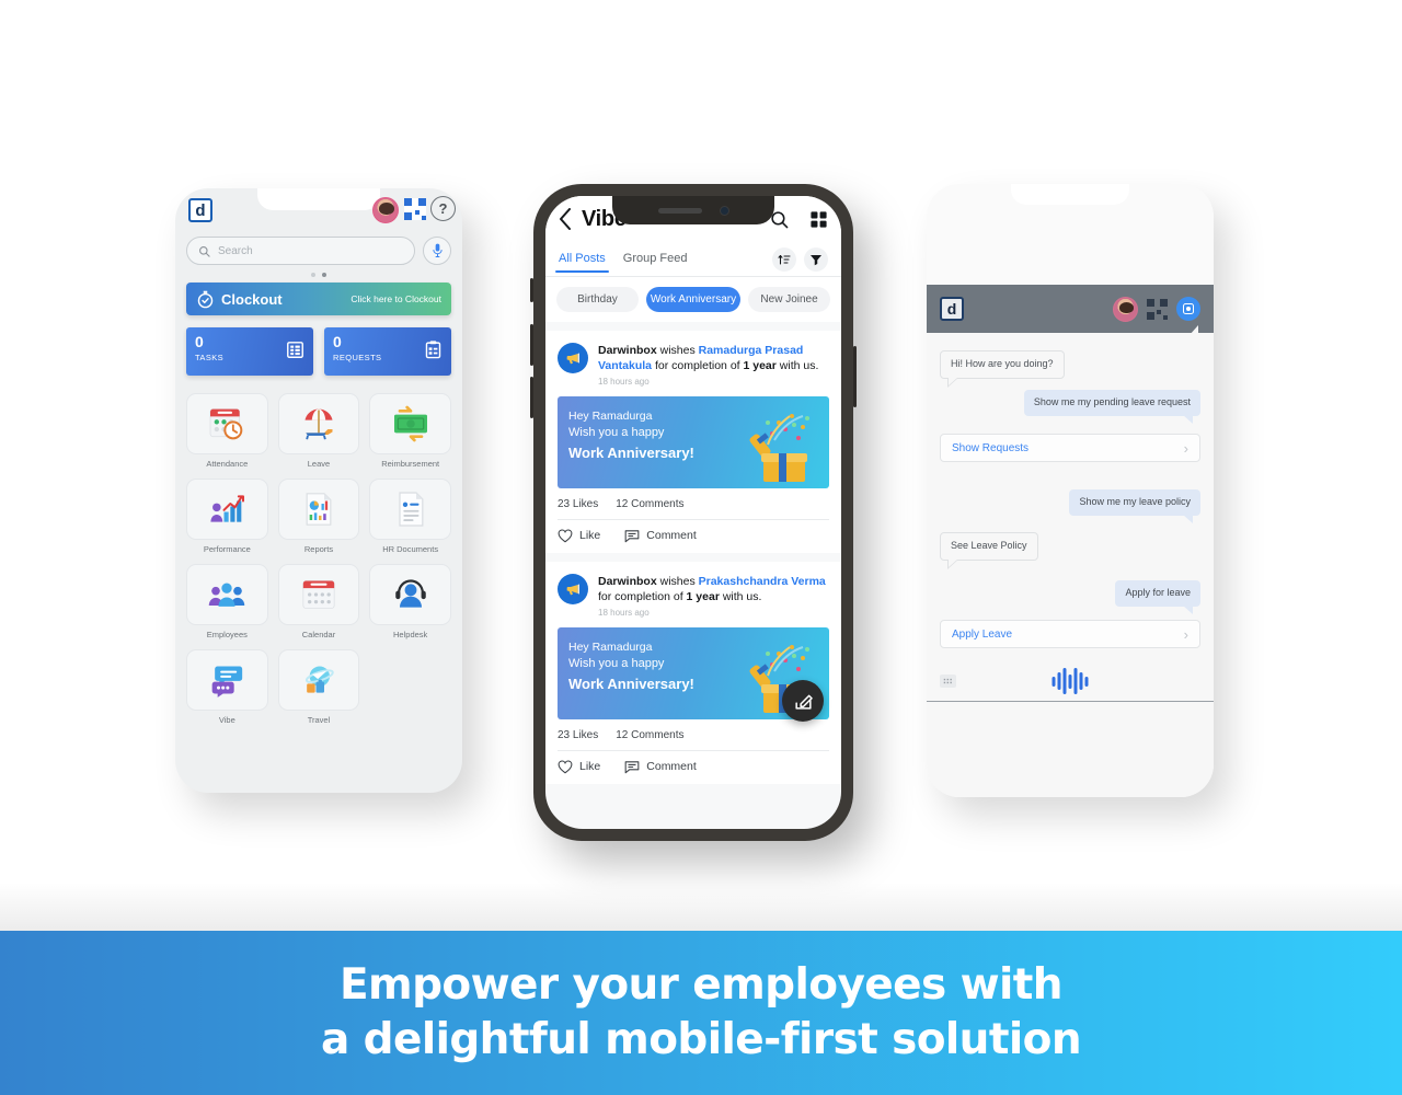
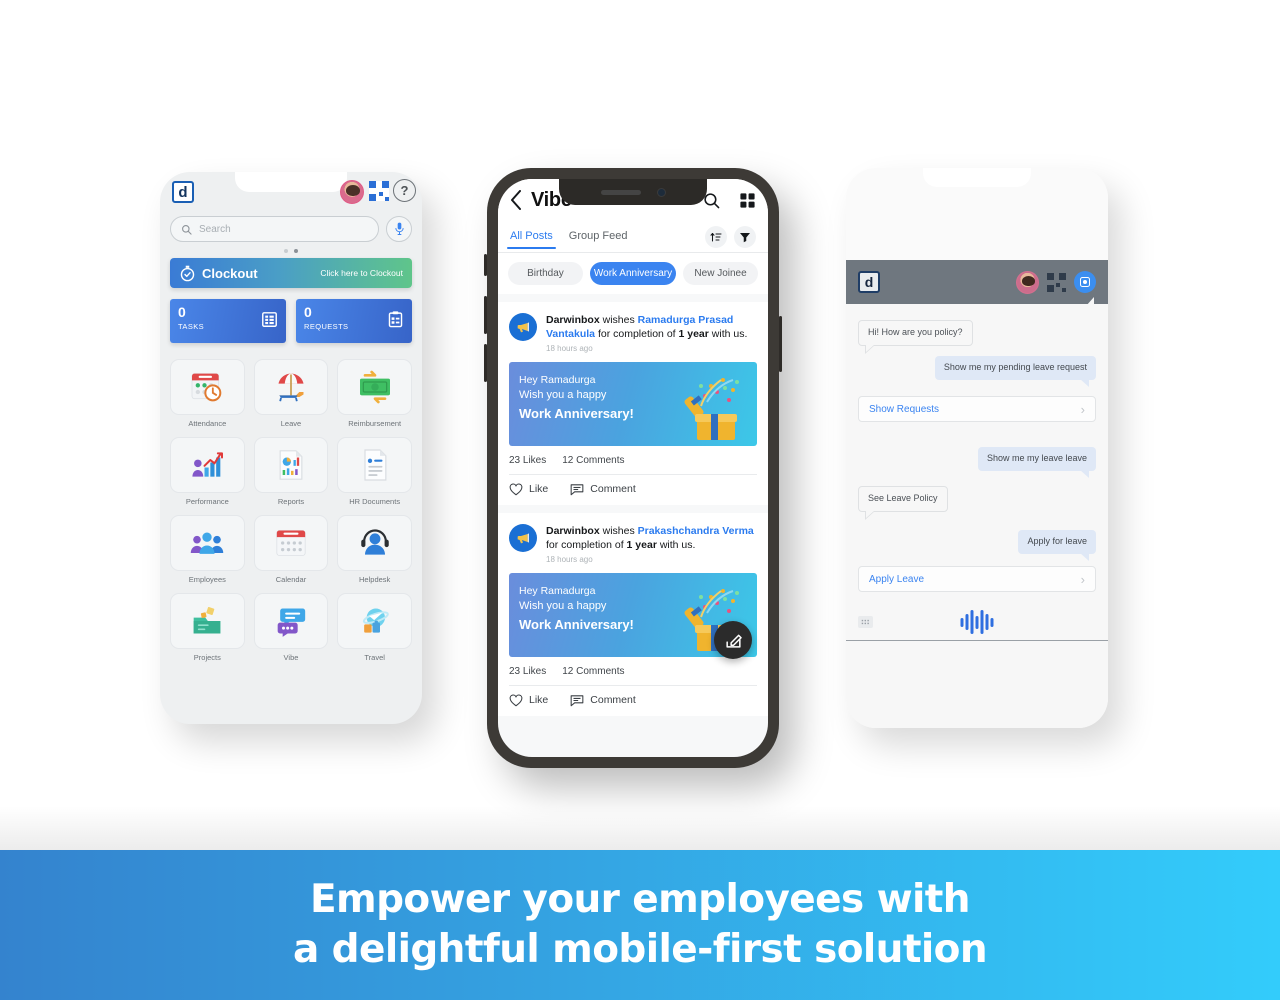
  d
  ?
  Search
  Clockout
  Click here to Clockout
  0
  TASKS
  0
  REQUESTS
  Attendance
  Leave
  Reimbursement
  Performance
  Reports
  HR Documents
  Employees
  Calendar
  Helpdesk
+ Projects
  Vibe
  Travel
  Vib
  All Posts
  Group Feed
  Birthday
  Work Anniversary
  New Joinee
  Darwinbox wishes Ramadurga Prasad Vantakula for completion of 1 year with us.
  18 hours ago
  Hey Ramadurga
  Wish you a happy
  Work Anniversary!
  23 Likes
  12 Comments
  Like
  Comment
  Darwinbox wishes Prakashchandra Verma for completion of 1 year with us.
  18 hours ago
  Hey Ramadurga
  Wish you a happy
  Work Anniversary!
  23 Likes
  12 Comments
  Like
  Comment
  d
- Hi! How are you doing?
+ Hi! How are you policy?
  Show me my pending leave request
  Show Requests
  ›
- Show me my leave policy
+ Show me my leave leave
  See Leave Policy
  Apply for leave
  Apply Leave
  ›
  Empower your employees with
  a delightful mobile-first solution
